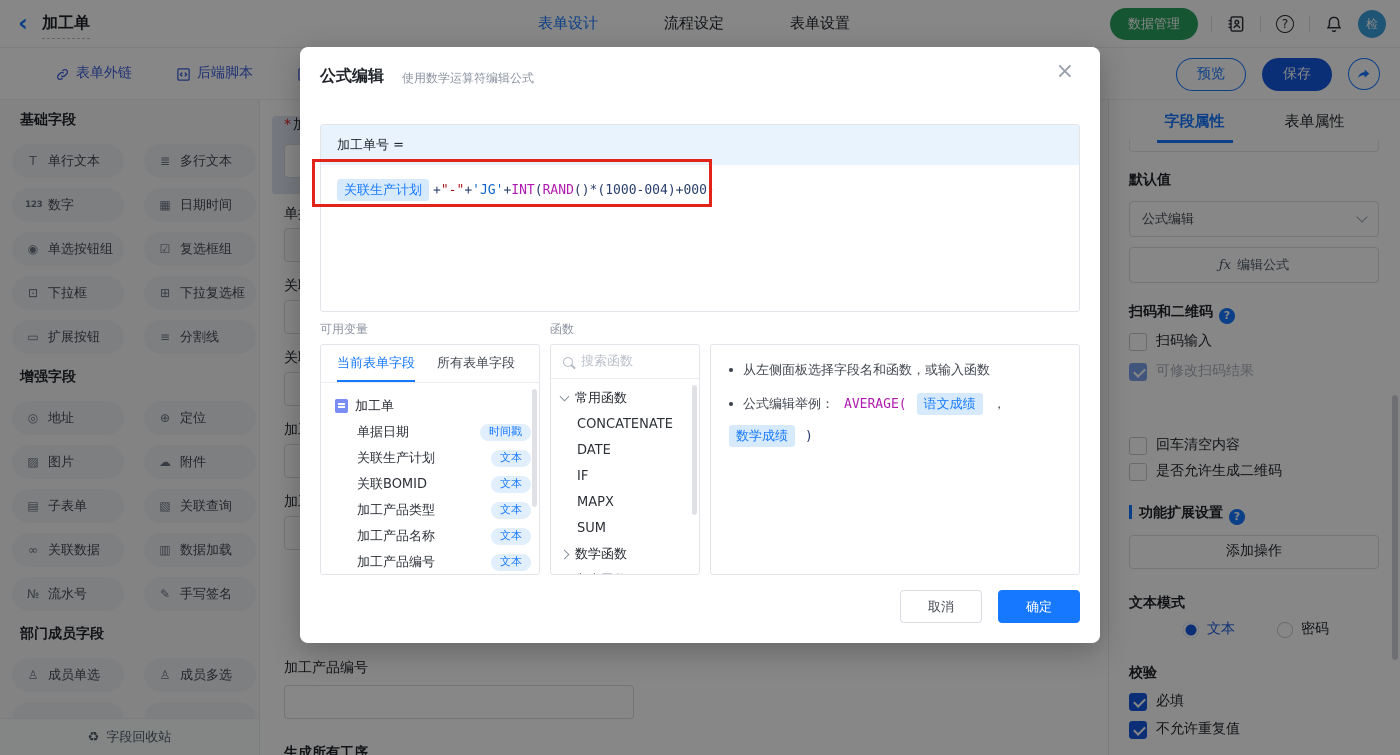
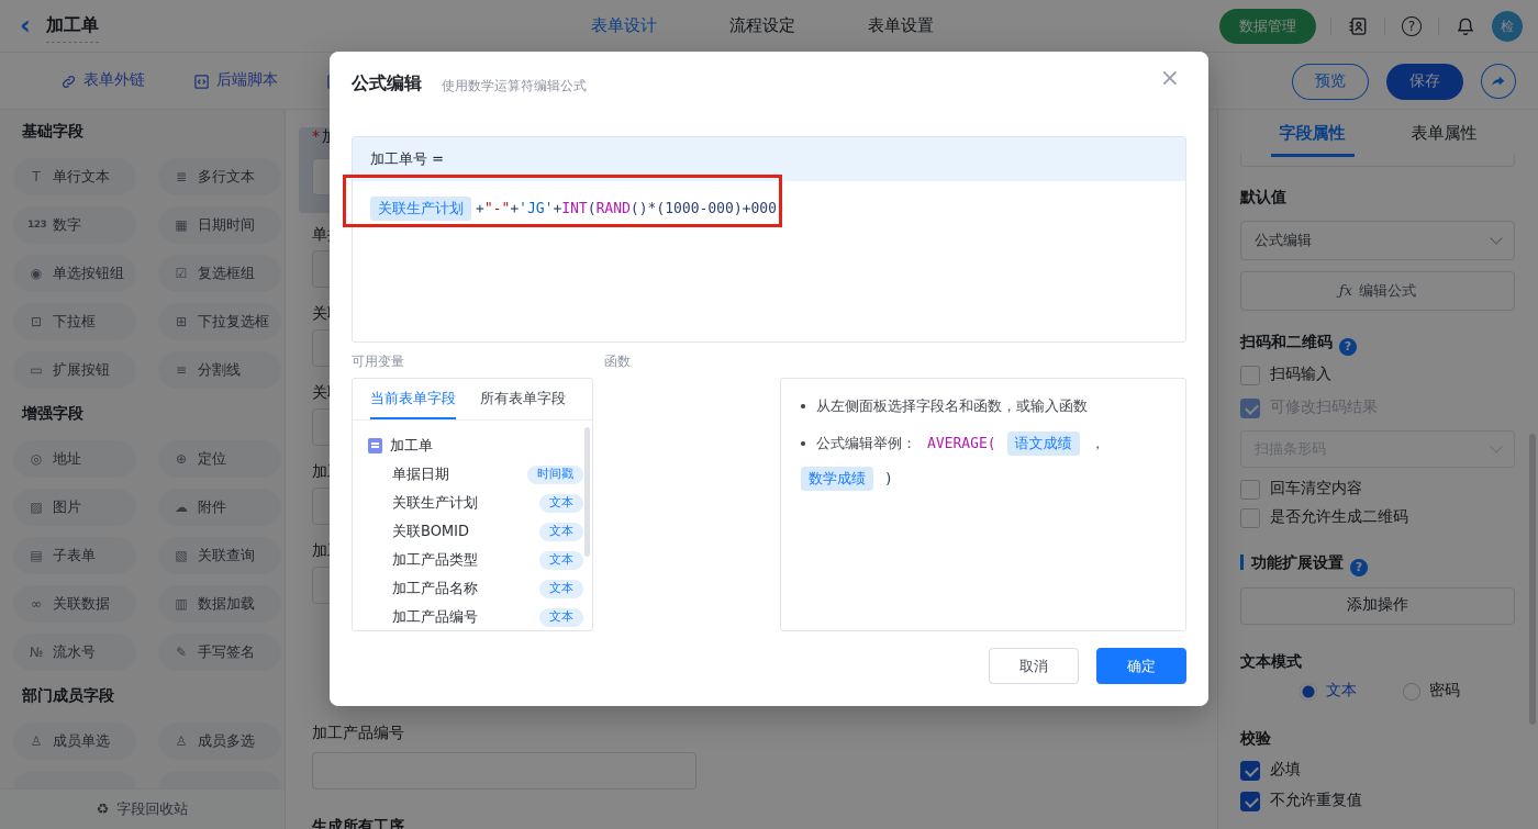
  ‹
  加工单
  表单设计
  流程设定
  表单设置
  数据管理
  ?
  检
  表单外链
  后端脚本
  预览
  保存
  基础字段
  T
  单行文本
  ≣
  多行文本
  123
  数字
  ▦
  日期时间
  ◉
  单选按钮组
  ☑
  复选框组
  ⊡
  下拉框
  ⊞
  下拉复选框
  ▭
  扩展按钮
  ≡
  分割线
  增强字段
  ◎
  地址
  ⊕
  定位
  ▨
  图片
  ☁
  附件
  ▤
  子表单
  ▧
  关联查询
  ∞
  关联数据
  ▥
  数据加载
  №
  流水号
  ✎
  手写签名
  部门成员字段
  ♙
  成员单选
  ♙
  成员多选
  ♻
  字段回收站
  加工产品编号
  生成所有工序
  字段属性
  表单属性
  默认值
  公式编辑
  ƒx
  编辑公式
  扫码和二维码 ?
  扫码输入
  可修改扫码结果
+ 扫描条形码
  回车清空内容
  是否允许生成二维码
  功能扩展设置 ?
  添加操作
  文本模式
  文本
  密码
  校验
  必填
  不允许重复值
  公式编辑
  使用数学运算符编辑公式
  ×
  加工单号 =
  关联生产计划
- +"-"+'JG'+INT(RAND()*(1000-004)+000)
+ +"-"+'JG'+INT(RAND()*(1000-000)+000)
  可用变量
  当前表单字段
  所有表单字段
  加工单
  单据日期
  时间戳
  关联生产计划
  文本
  关联BOMID
  文本
  加工产品类型
  文本
  加工产品名称
  文本
  加工产品编号
  文本
  函数
- 搜索函数
- 常用函数
- CONCATENATE
- DATE
- IF
- MAPX
- SUM
- 数学函数
  从左侧面板选择字段名和函数，或输入函数
  公式编辑举例：
  AVERAGE(
  语文成绩
  ，
  数学成绩
  )
  取消
  确定
